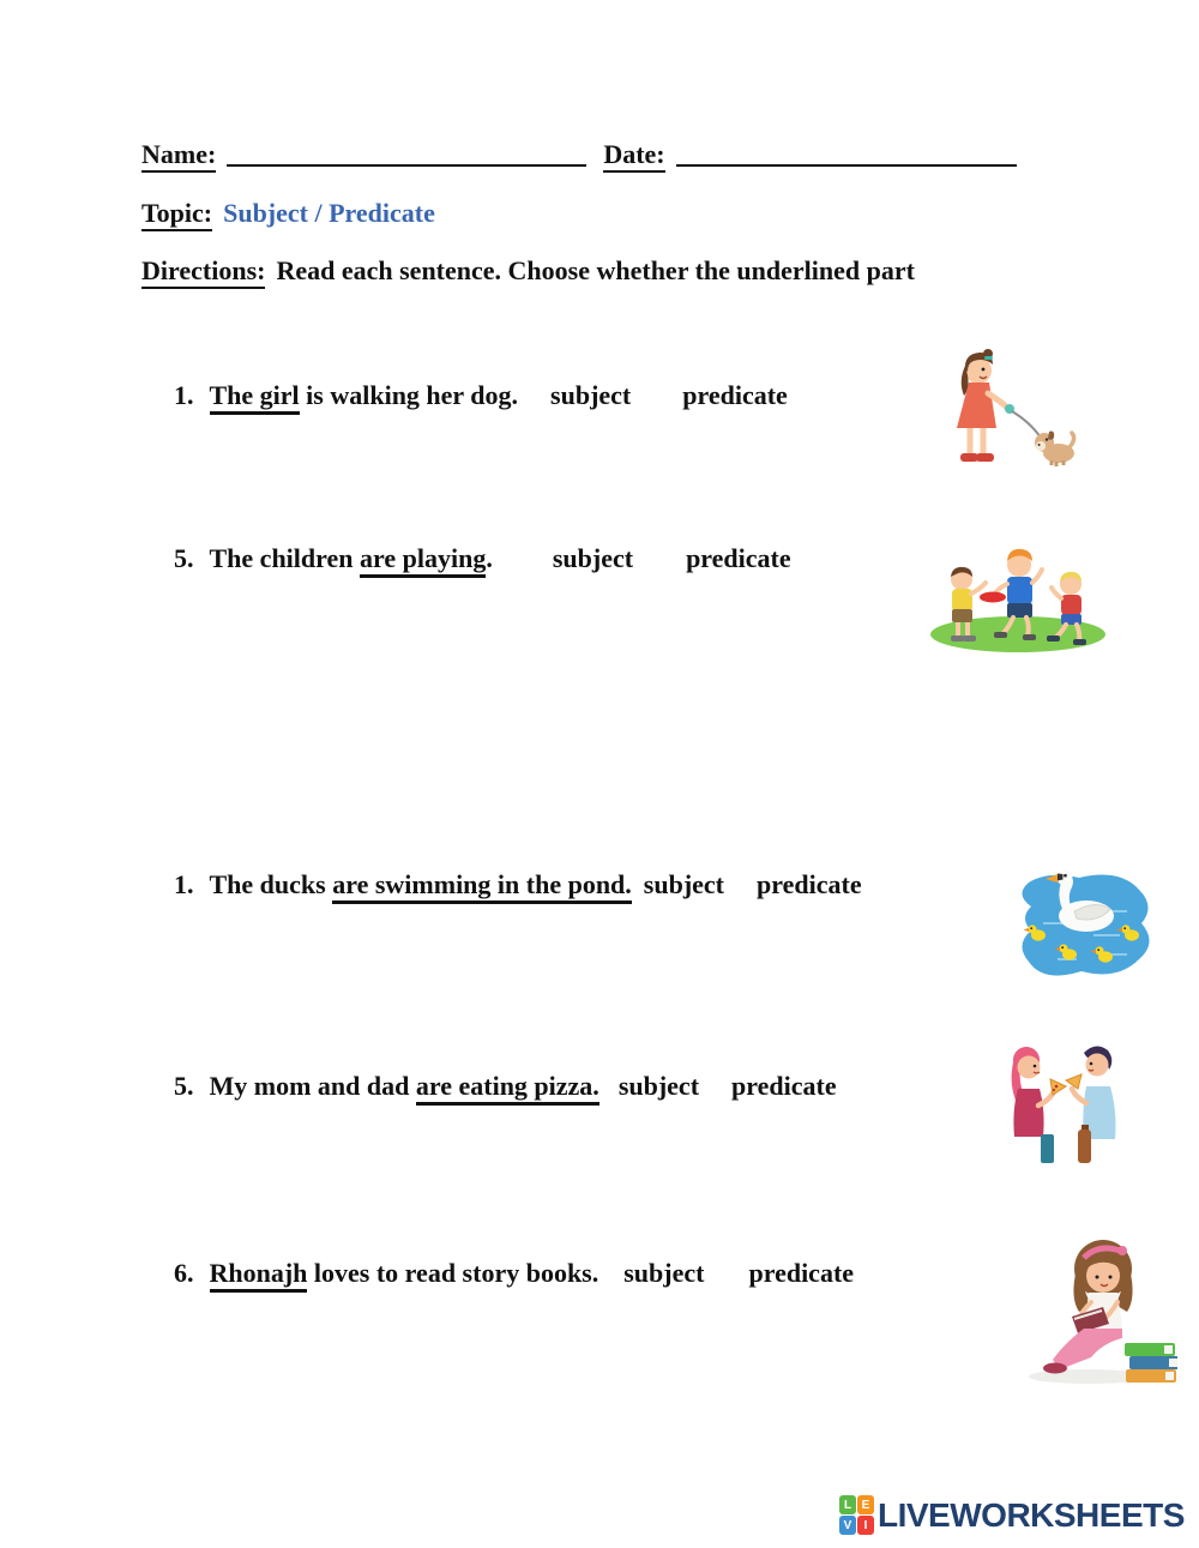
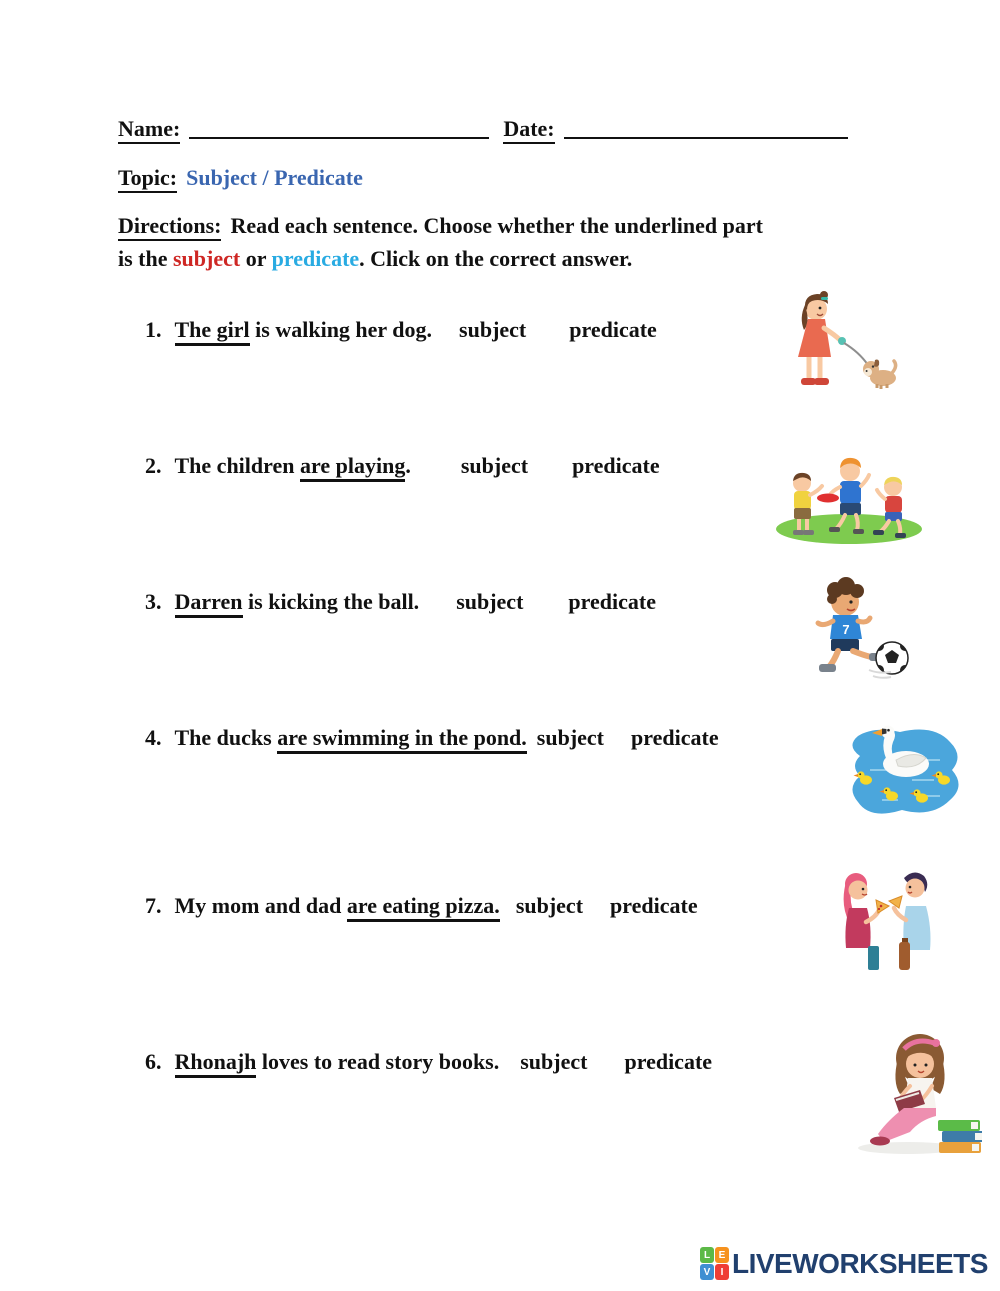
  Name: Date:
  Topic: Subject / Predicate
  Directions: Read each sentence. Choose whether the underlined part
+ is the subject or predicate. Click on the correct answer.
  1. The girl is walking her dog. subject predicate
- 5. The children are playing. subject predicate
+ 2. The children are playing. subject predicate
+ 3. Darren is kicking the ball. subject predicate
+ 7
- 1. The ducks are swimming in the pond. subject predicate
+ 4. The ducks are swimming in the pond. subject predicate
- 5. My mom and dad are eating pizza. subject predicate
+ 7. My mom and dad are eating pizza. subject predicate
  6. Rhonajh loves to read story books. subject predicate
  L
  E
  V
  I
  LIVEWORKSHEETS
